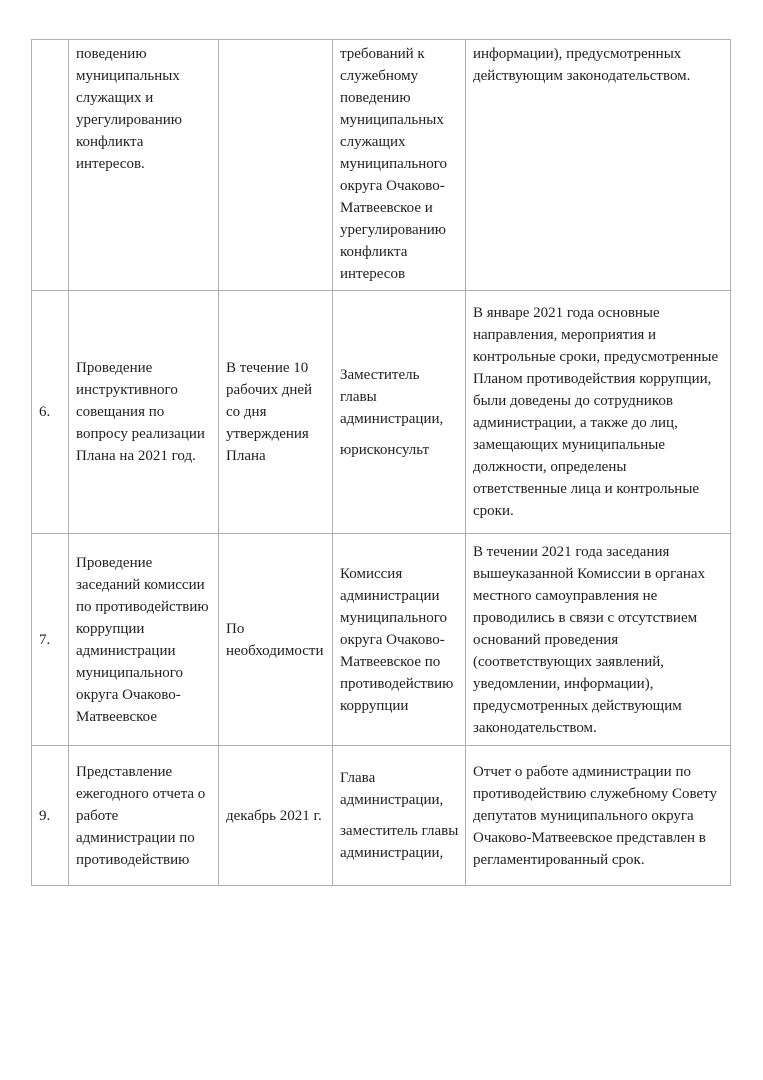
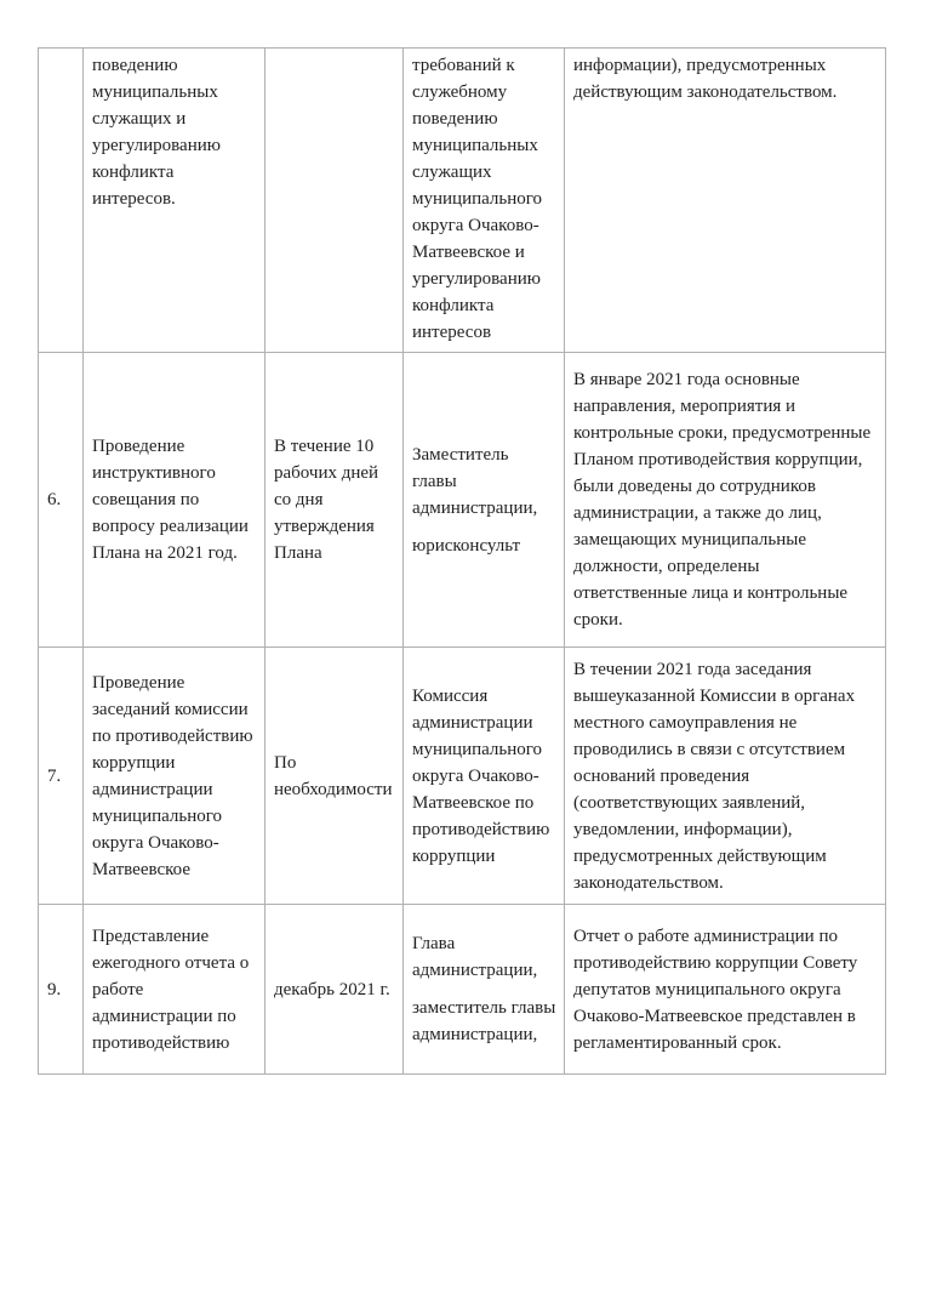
  	поведению муниципальных служащих и урегулированию конфликта интересов.		требований к служебному поведению муниципальных служащих муниципального округа Очаково-Матвеевское и урегулированию конфликта интересов	информации), предусмотренных действующим законодательством.
  6.	Проведение инструктивного совещания по вопросу реализации Плана на 2021 год.	В течение 10 рабочих дней со дня утверждения Плана	Заместитель главы администрации, юрисконсульт	В январе 2021 года основные направления, мероприятия и контрольные сроки, предусмотренные Планом противодействия коррупции, были доведены до сотрудников администрации, а также до лиц, замещающих муниципальные должности, определены ответственные лица и контрольные сроки.
  7.	Проведение заседаний комиссии по противодействию коррупции администрации муниципального округа Очаково-Матвеевское	По необходимости	Комиссия администрации муниципального округа Очаково-Матвеевское по противодействию коррупции	В течении 2021 года заседания вышеуказанной Комиссии в органах местного самоуправления не проводились в связи с отсутствием оснований проведения (соответствующих заявлений, уведомлении, информации), предусмотренных действующим законодательством.
- 9.	Представление ежегодного отчета о работе администрации по противодействию	декабрь 2021 г.	Глава администрации, заместитель главы администрации,	Отчет о работе администрации по противодействию служебному Совету депутатов муниципального округа Очаково-Матвеевское представлен в регламентированный срок.
+ 9.	Представление ежегодного отчета о работе администрации по противодействию	декабрь 2021 г.	Глава администрации, заместитель главы администрации,	Отчет о работе администрации по противодействию коррупции Совету депутатов муниципального округа Очаково-Матвеевское представлен в регламентированный срок.
